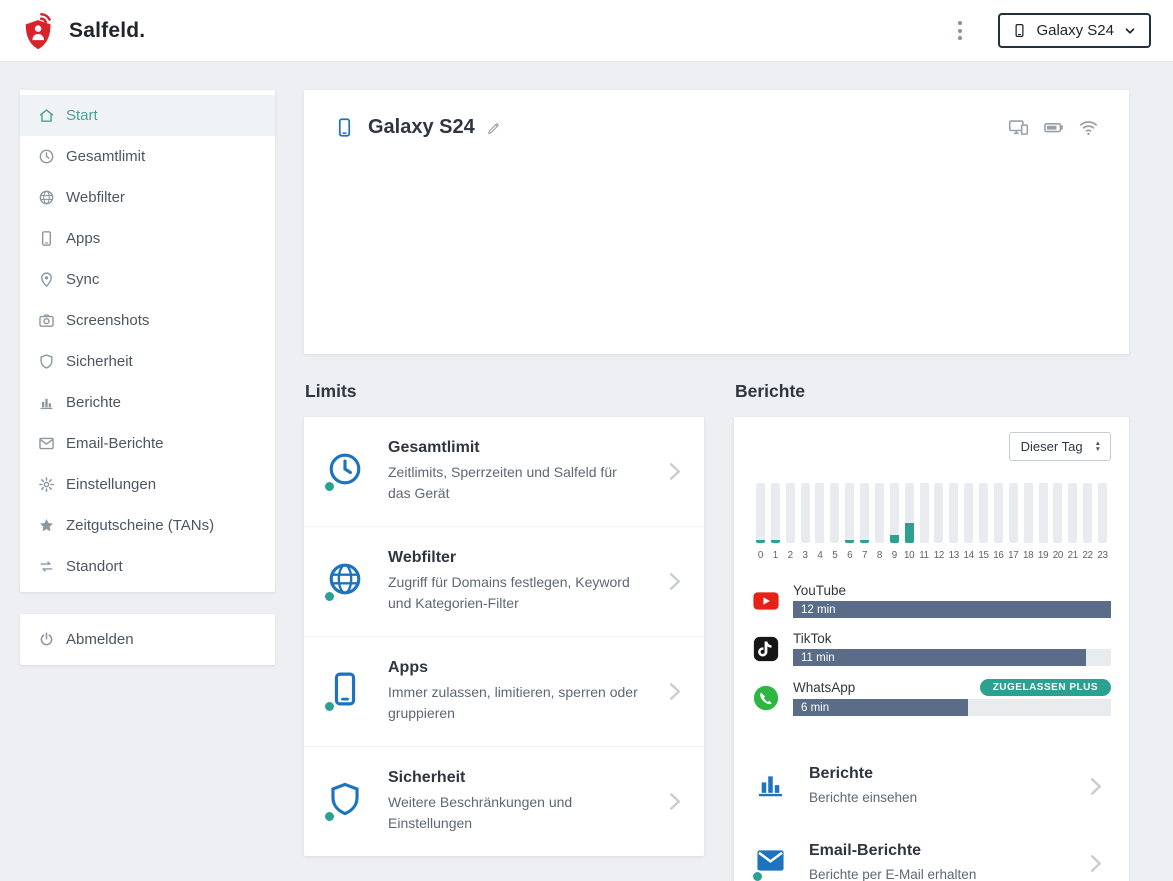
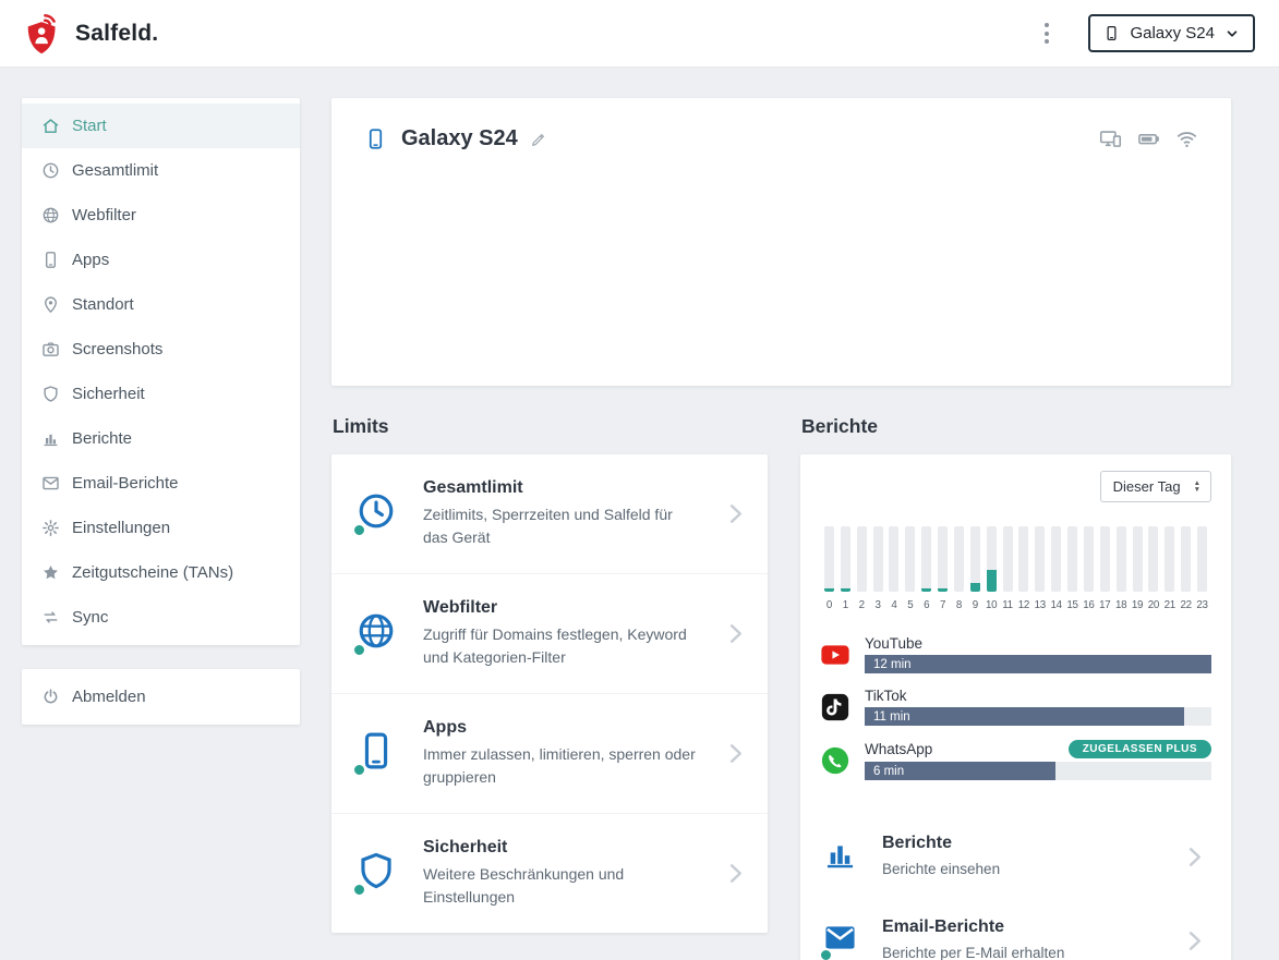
  Salfeld.
  Galaxy S24
  Start
  Gesamtlimit
  Webfilter
  Apps
- Sync
+ Standort
  Screenshots
  Sicherheit
  Berichte
  Email-Berichte
  Einstellungen
  Zeitgutscheine (TANs)
- Standort
+ Sync
  Abmelden
  Galaxy S24
  Limits
  Gesamtlimit
  Zeitlimits, Sperrzeiten und Salfeld für das Gerät
  Webfilter
  Zugriff für Domains festlegen, Keyword und Kategorien-Filter
  Apps
  Immer zulassen, limitieren, sperren oder gruppieren
  Sicherheit
  Weitere Beschränkungen und Einstellungen
  Berichte
  Dieser Tag
  0
  1
  2
  3
  4
  5
  6
  7
  8
  9
  10
  11
  12
  13
  14
  15
  16
  17
  18
  19
  20
  21
  22
  23
  YouTube
  12 min
  TikTok
  11 min
  WhatsApp
  ZUGELASSEN PLUS
  6 min
  Berichte
  Berichte einsehen
  Email-Berichte
  Berichte per E-Mail erhalten
